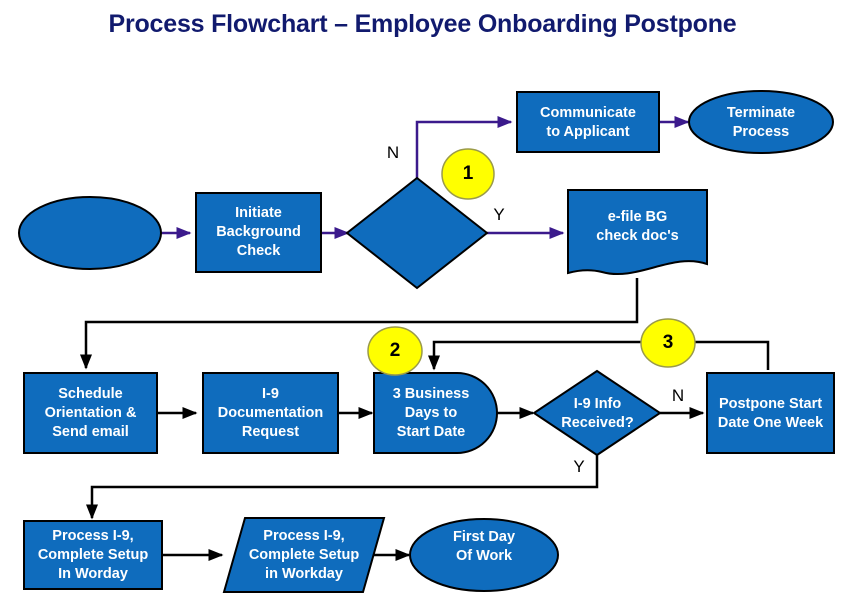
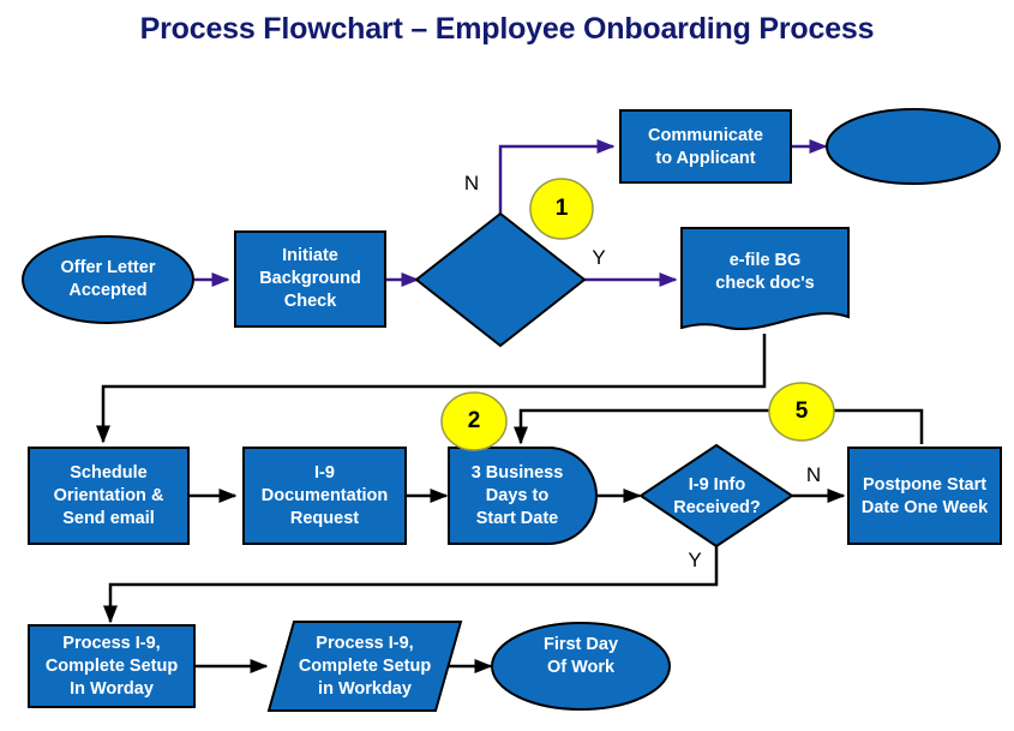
- Process Flowchart – Employee Onboarding Postpone
+ Process Flowchart – Employee Onboarding Process
+ Offer Letter
+ Accepted
  Initiate
  Background
  Check
  Communicate
  to Applicant
- Terminate
- Process
  e-file BG
  check doc's
  Schedule
  Orientation &
  Send email
  I-9
  Documentation
  Request
  3 Business
  Days to
  Start Date
  I-9 Info
  Received?
  Postpone Start
  Date One Week
  Process I-9,
  Complete Setup
  In Worday
  Process I-9,
  Complete Setup
  in Workday
  First Day
  Of Work
  1
  2
- 3
+ 5
  N
  Y
  N
  Y
